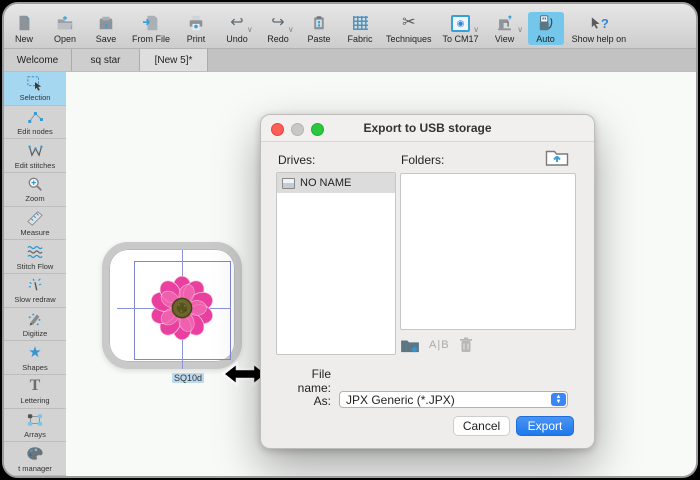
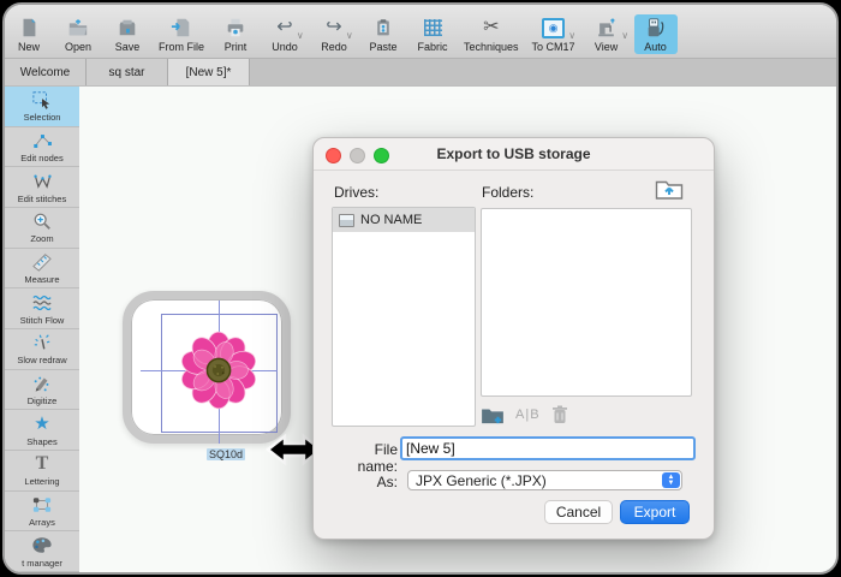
  New
  Open
  Save
  From File
  Print
  ↩
  ∨
  Undo
  ↪
  ∨
  Redo
  Paste
  Fabric
  ✂
  Techniques
  ◉
  ∨
  To CM17
  ∨
  View
  Auto
- ?
- Show help on
  Welcome
  sq star
  [New 5]*
  Selection
  Edit nodes
  Edit stitches
  Zoom
  Measure
  Stitch Flow
  Slow redraw
  Digitize
  ★
  Shapes
  T
  Lettering
  Arrays
  t manager
  SQ10d
  Export to USB storage
  Drives:
  Folders:
  NO NAME
  A|B
  File name:
+ [New 5]
  As:
  JPX Generic (*.JPX)
  Cancel
  Export
